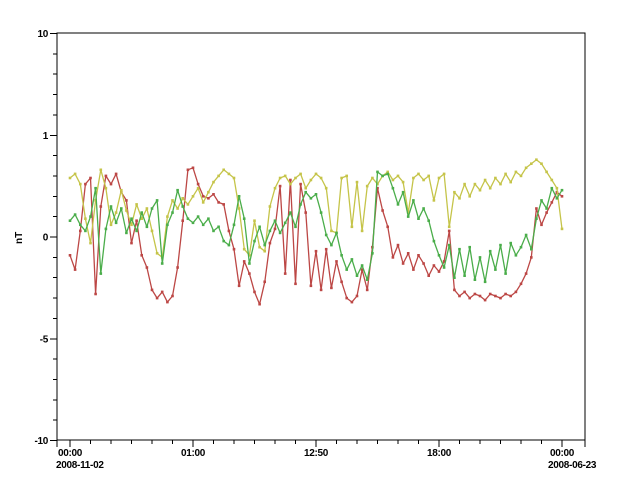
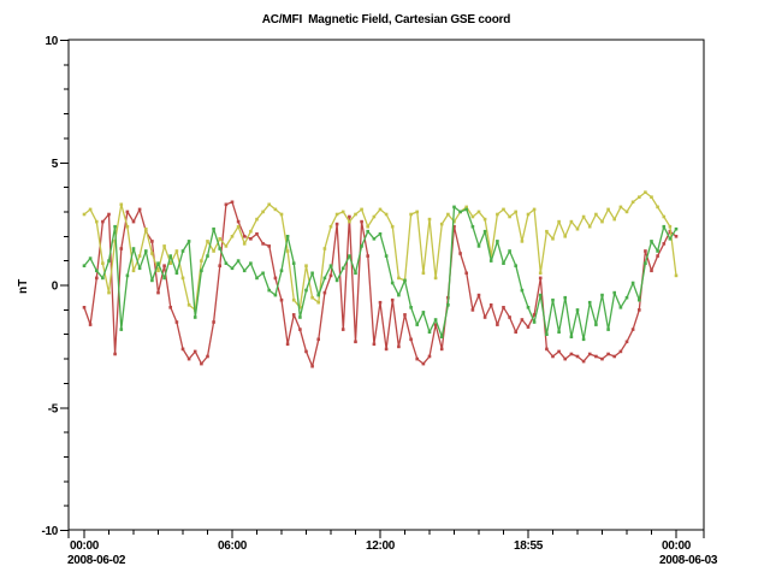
+ AC/MFI Magnetic Field, Cartesian GSE coord
  00:00
- 2008-11-02
+ 2008-06-02
- 01:00
+ 06:00
- 12:50
+ 12:00
- 18:00
+ 18:55
  00:00
- 2008-06-23
+ 2008-06-03
  10
- 1
+ 5
  0
  -5
  -10
